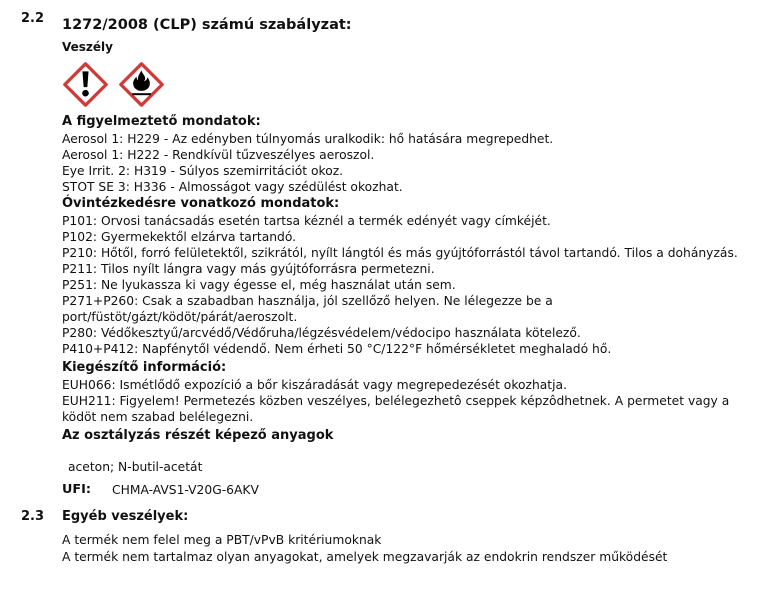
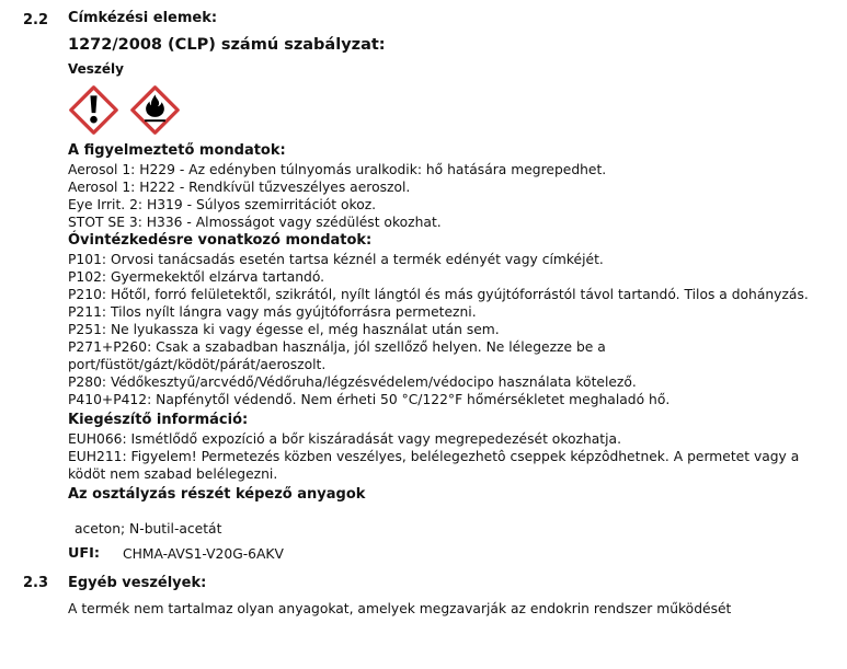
  2.2
+ Címkézési elemek:
  1272/2008 (CLP) számú szabályzat:
  Veszély
  A figyelmeztető mondatok:
  Aerosol 1: H229 - Az edényben túlnyomás uralkodik: hő hatására megrepedhet.
  Aerosol 1: H222 - Rendkívül tűzveszélyes aeroszol.
  Eye Irrit. 2: H319 - Súlyos szemirritációt okoz.
  STOT SE 3: H336 - Almosságot vagy szédülést okozhat.
  Óvintézkedésre vonatkozó mondatok:
  P101: Orvosi tanácsadás esetén tartsa kéznél a termék edényét vagy címkéjét.
  P102: Gyermekektől elzárva tartandó.
  P210: Hőtől, forró felületektől, szikrától, nyílt lángtól és más gyújtóforrástól távol tartandó. Tilos a dohányzás.
  P211: Tilos nyílt lángra vagy más gyújtóforrásra permetezni.
  P251: Ne lyukassza ki vagy égesse el, még használat után sem.
  P271+P260: Csak a szabadban használja, jól szellőző helyen. Ne lélegezze be a port/füstöt/gázt/ködöt/párát/aeroszolt.
  P280: Védőkesztyű/arcvédő/Védőruha/légzésvédelem/védocipo használata kötelező.
  P410+P412: Napfénytől védendő. Nem érheti 50 °C/122°F hőmérsékletet meghaladó hő.
  Kiegészítő információ:
  EUH066: Ismétlődő expozíció a bőr kiszáradását vagy megrepedezését okozhatja.
  EUH211: Figyelem! Permetezés közben veszélyes, belélegezhetô cseppek képzôdhetnek. A permetet vagy a ködöt nem szabad belélegezni.
  Az osztályzás részét képező anyagok
  aceton; N-butil-acetát
  UFI:
  CHMA-AVS1-V20G-6AKV
  2.3
  Egyéb veszélyek:
- A termék nem felel meg a PBT/vPvB kritériumoknak
  A termék nem tartalmaz olyan anyagokat, amelyek megzavarják az endokrin rendszer működését
